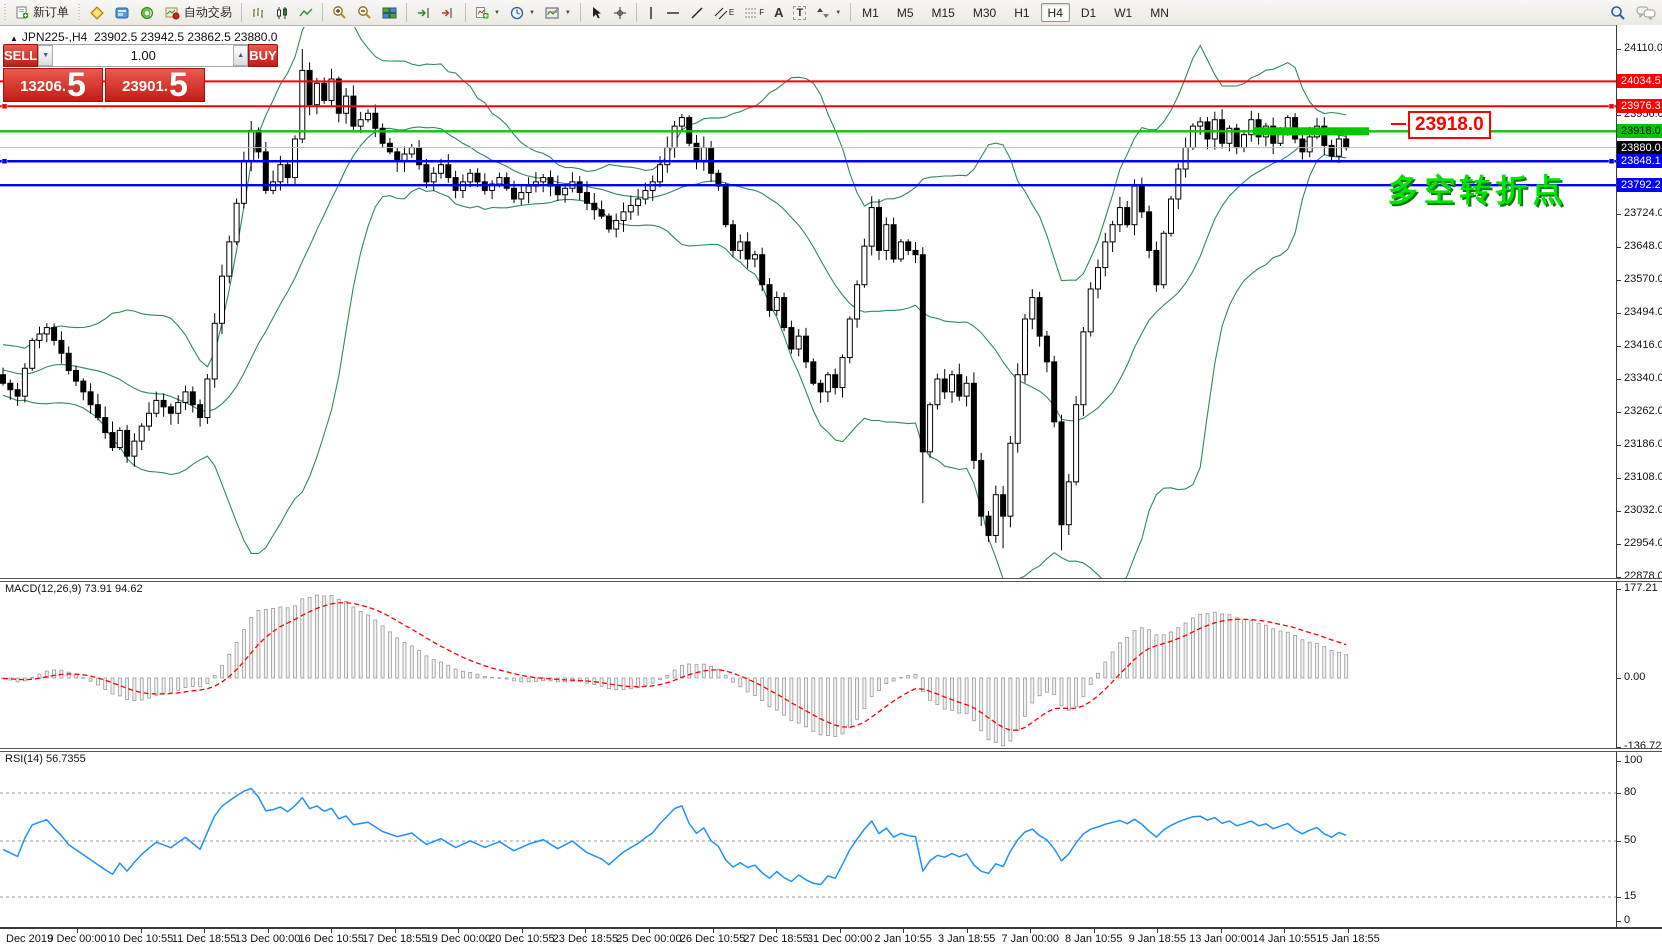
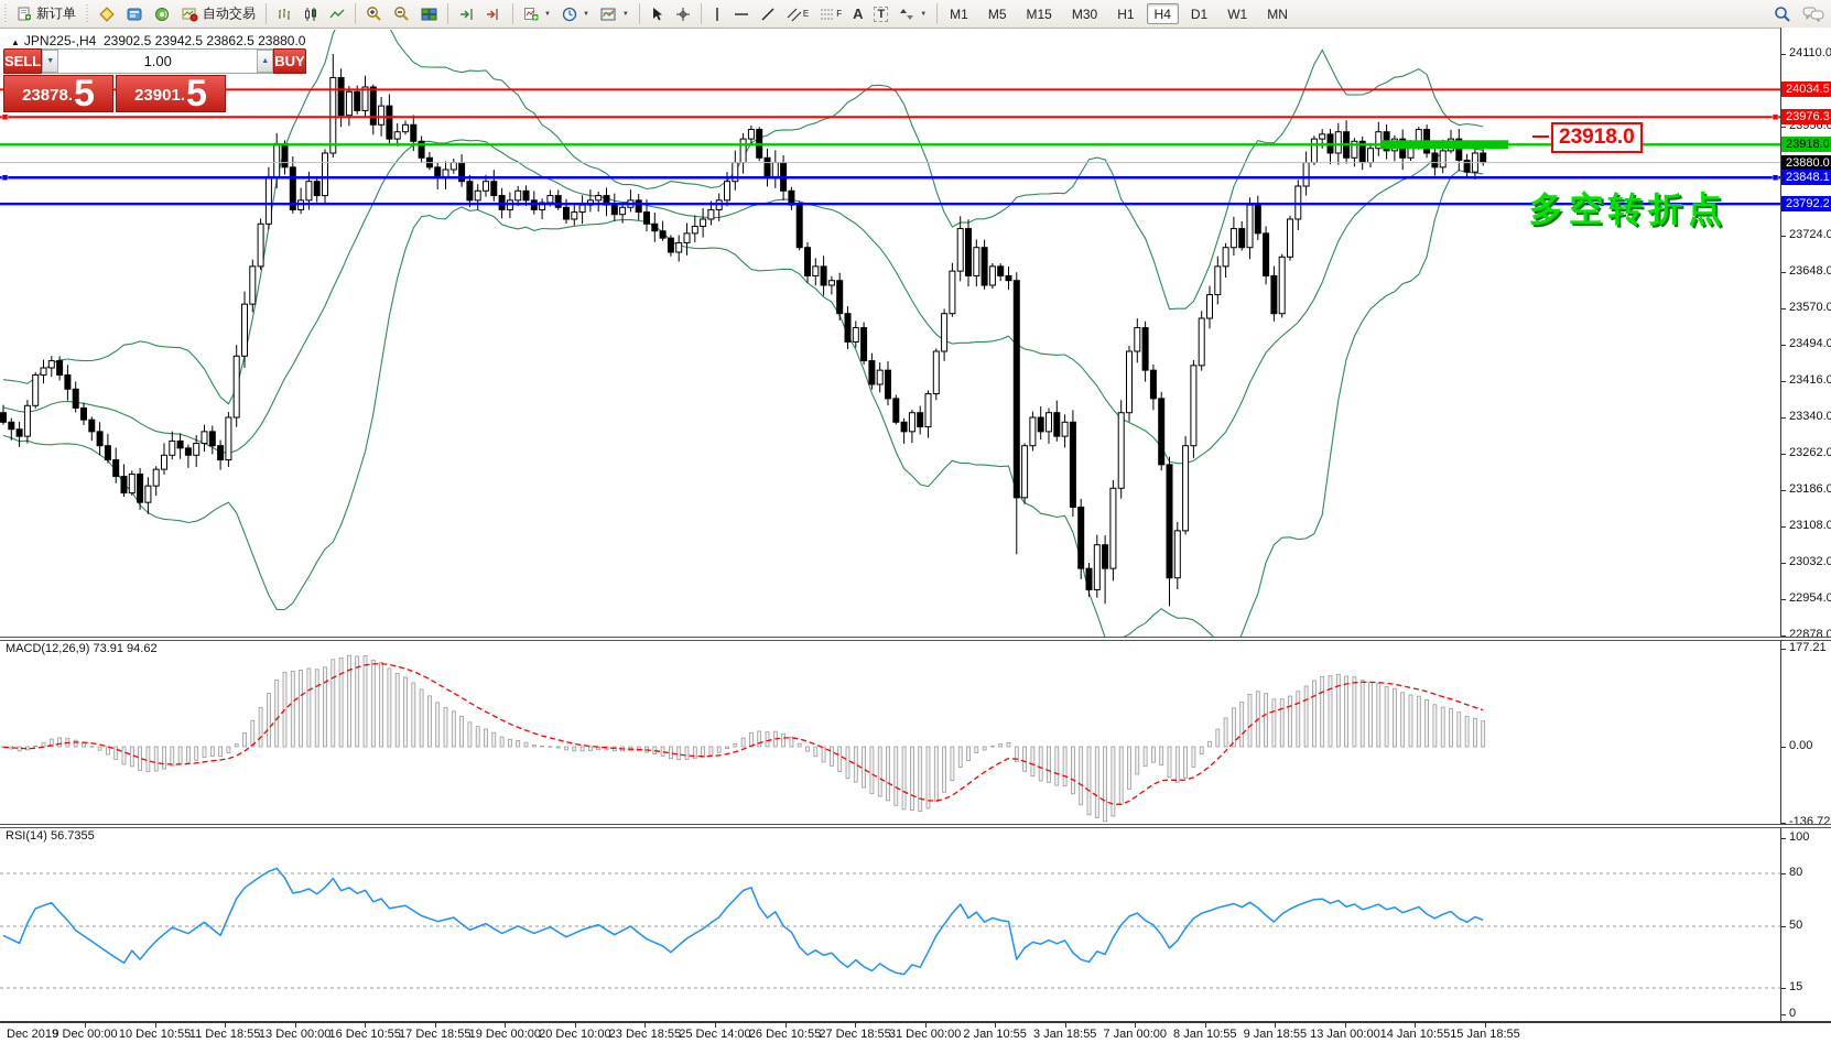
  新订单
  自动交易
  E
  F
  A
  T
  M1
  M5
  M15
  M30
  H1
  H4
  D1
  W1
  MN
  ▲ JPN225-,H4 23902.5 23942.5 23862.5 23880.0
  SELL
  1.00
  BUY
- 13206
+ 23878
  .
  5
  23901
  .
  5
  MACD(12,26,9) 73.91 94.62
  RSI(14) 56.7355
  24110.0
  23956.0
  23724.0
  23648.0
  23570.0
  23494.0
  23416.0
  23340.0
  23262.0
  23186.0
  23108.0
  23032.0
  22954.0
  22878.0
  24034.5
  23976.3
  23918.0
  23880.0
  23848.1
  23792.2
  177.21
  0.00
  -136.72
  100
  80
  50
  15
  0
  Dec 2019
  9 Dec 00:00
  10 Dec 10:55
  11 Dec 18:55
  13 Dec 00:00
  16 Dec 10:55
  17 Dec 18:55
  19 Dec 00:00
- 20 Dec 10:55
+ 20 Dec 10:00
  23 Dec 18:55
- 25 Dec 00:00
+ 25 Dec 14:00
  26 Dec 10:55
  27 Dec 18:55
  31 Dec 00:00
  2 Jan 10:55
  3 Jan 18:55
  7 Jan 00:00
  8 Jan 10:55
  9 Jan 18:55
  13 Jan 00:00
  14 Jan 10:55
  15 Jan 18:55
  23918.0
  多空转折点
